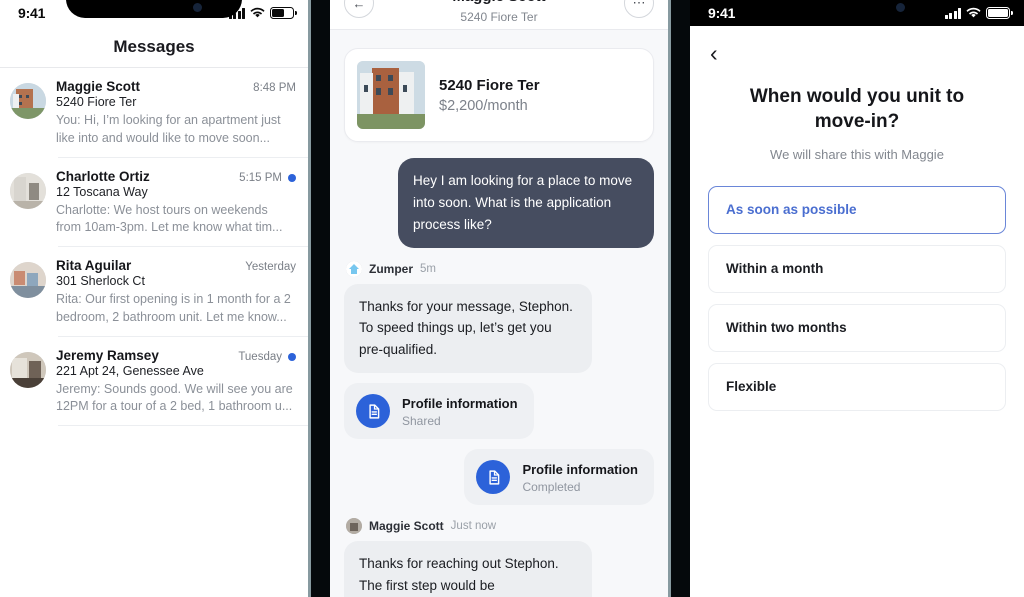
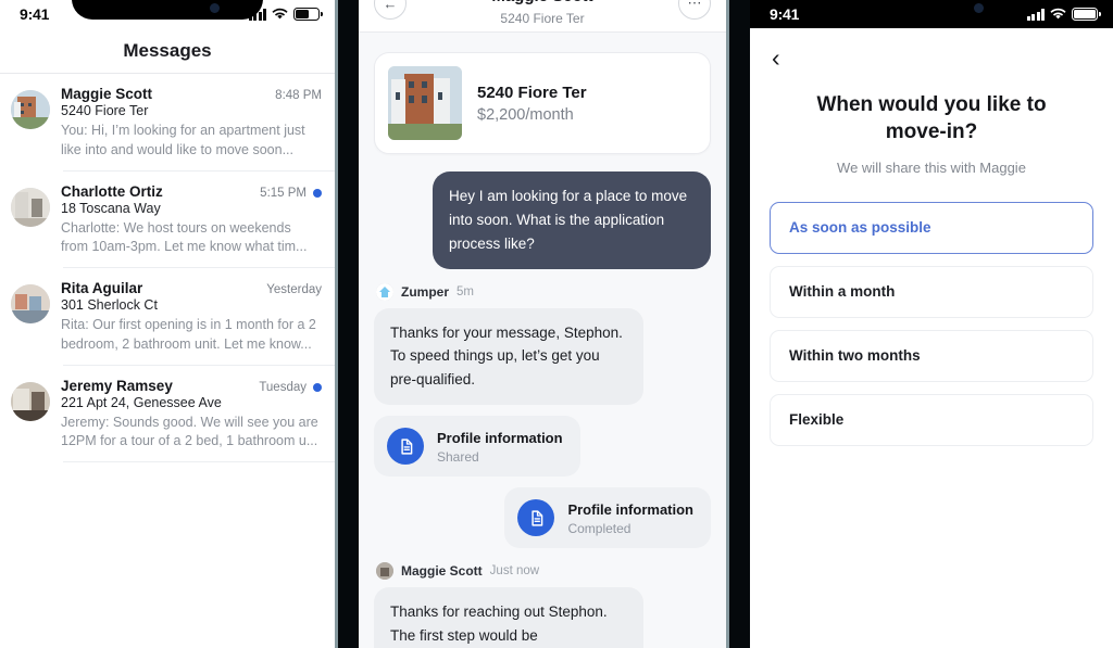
  9:41
  Messages
  Maggie Scott
  8:48 PM
  5240 Fiore Ter
  You: Hi, I’m looking for an apartment just like into and would like to move soon...
  Charlotte Ortiz
  5:15 PM
- 12 Toscana Way
+ 18 Toscana Way
  Charlotte: We host tours on weekends from 10am-3pm. Let me know what tim...
  Rita Aguilar
  Yesterday
  301 Sherlock Ct
  Rita: Our first opening is in 1 month for a 2 bedroom, 2 bathroom unit. Let me know...
  Jeremy Ramsey
  Tuesday
  221 Apt 24, Genessee Ave
  Jeremy: Sounds good. We will see you are 12PM for a tour of a 2 bed, 1 bathroom u...
  ←
  5240 Fiore Ter
  ⋯
  5240 Fiore Ter
  $2,200/month
  Hey I am looking for a place to move into soon. What is the application process like?
  Zumper
  5m
  Thanks for your message, Stephon. To speed things up, let’s get you pre-qualified.
  Profile information
  Shared
  Profile information
  Completed
  Maggie Scott
  Just now
  Thanks for reaching out Stephon. The first step would be
  9:41
  ‹
- When would you unit to move-in?
+ When would you like to move-in?
  We will share this with Maggie
  As soon as possible
  Within a month
  Within two months
  Flexible
